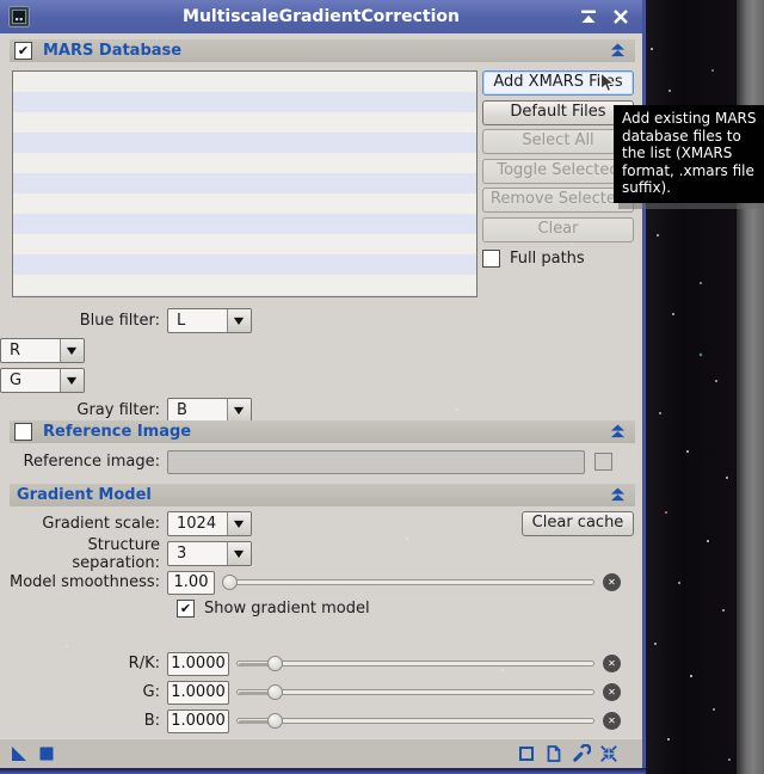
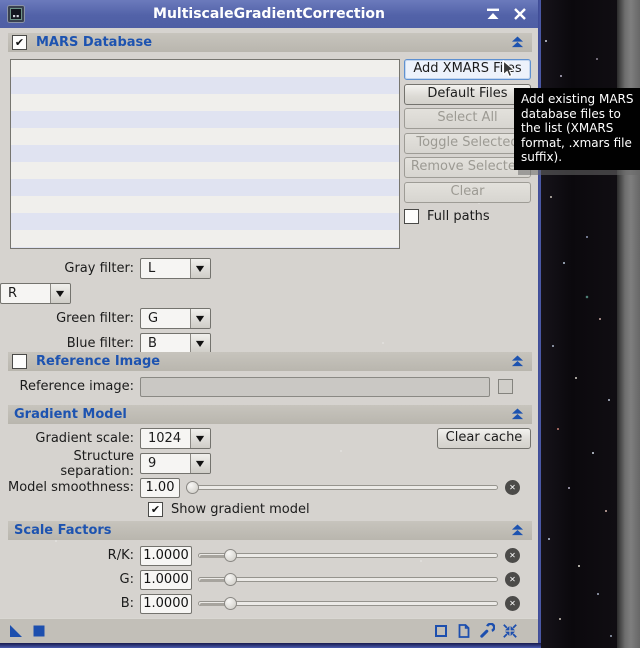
  MultiscaleGradientCorrection
  ✔
  MARS Database
  Add XMARS Fis
  Default Files
  Select All
  Toggle Selecte
  Remove Selecte
  Clear
  Full paths
- Blue filter:
+ Gray filter:
  L
  ▼
  R
  ▼
+ Green filter:
  G
  ▼
- Gray filter:
+ Blue filter:
  B
  ▼
  Reference Image
  Reference image:
  Gradient Model
  Gradient scale:
  1024
  ▼
  Clear cache
  Structure separation:
- 3
+ 9
  ▼
  Model smoothness:
  1.00
  ✕
  ✔
  Show gradient model
+ Scale Factors
  R/K:
  1.0000
  ✕
  G:
  1.0000
  ✕
  B:
  1.0000
  ✕
  Add existing MARS
  database files to
  the list (XMARS
  format, .xmars file
  suffix).
